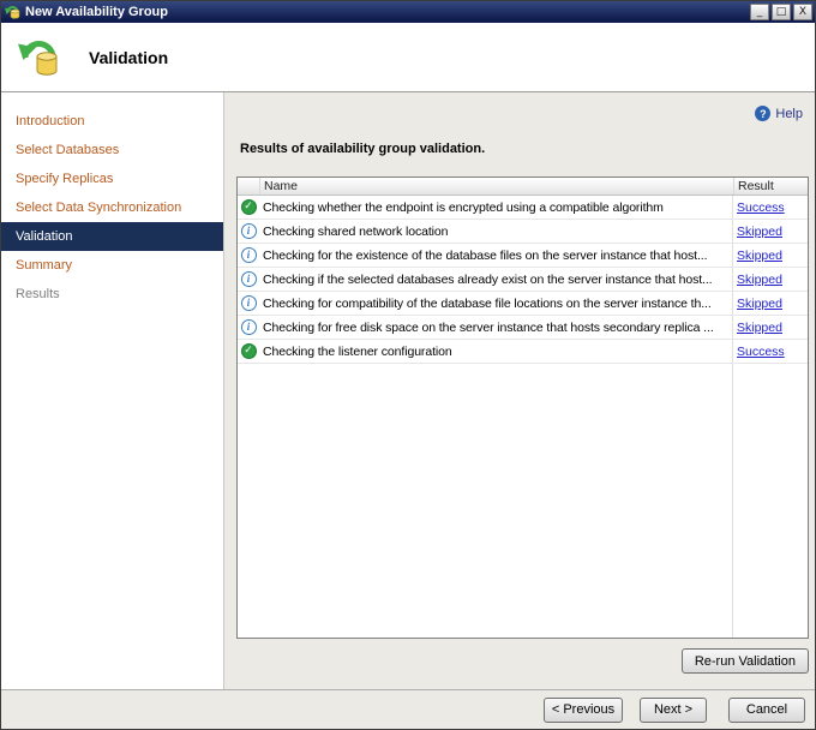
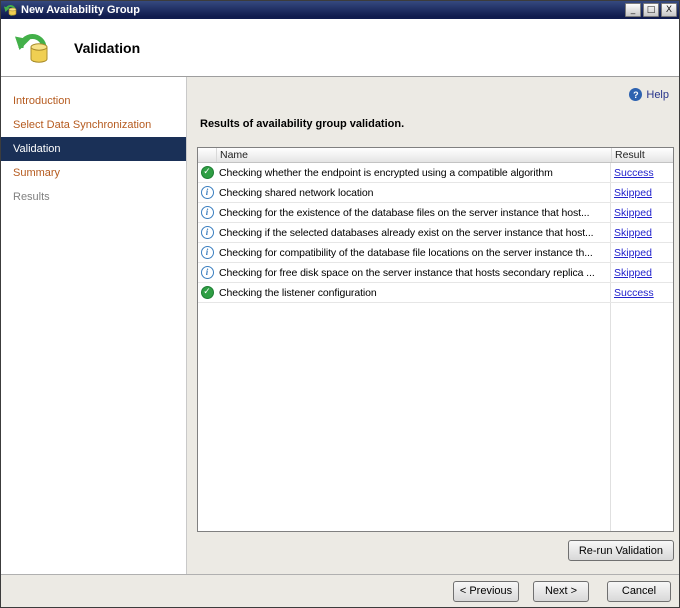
  New Availability Group
  _
  □
  X
  Validation
  Introduction
- Select Databases
- Specify Replicas
  Select Data Synchronization
  Validation
  Summary
  Results
  ?
  Help
  Results of availability group validation.
  Name
  Result
  ✓
  Checking whether the endpoint is encrypted using a compatible algorithm
  Success
  i
  Checking shared network location
  Skipped
  i
  Checking for the existence of the database files on the server instance that host...
  Skipped
  i
  Checking if the selected databases already exist on the server instance that host...
  Skipped
  i
  Checking for compatibility of the database file locations on the server instance th...
  Skipped
  i
  Checking for free disk space on the server instance that hosts secondary replica ...
  Skipped
  ✓
  Checking the listener configuration
  Success
  Re-run Validation
  < Previous
  Next >
  Cancel
